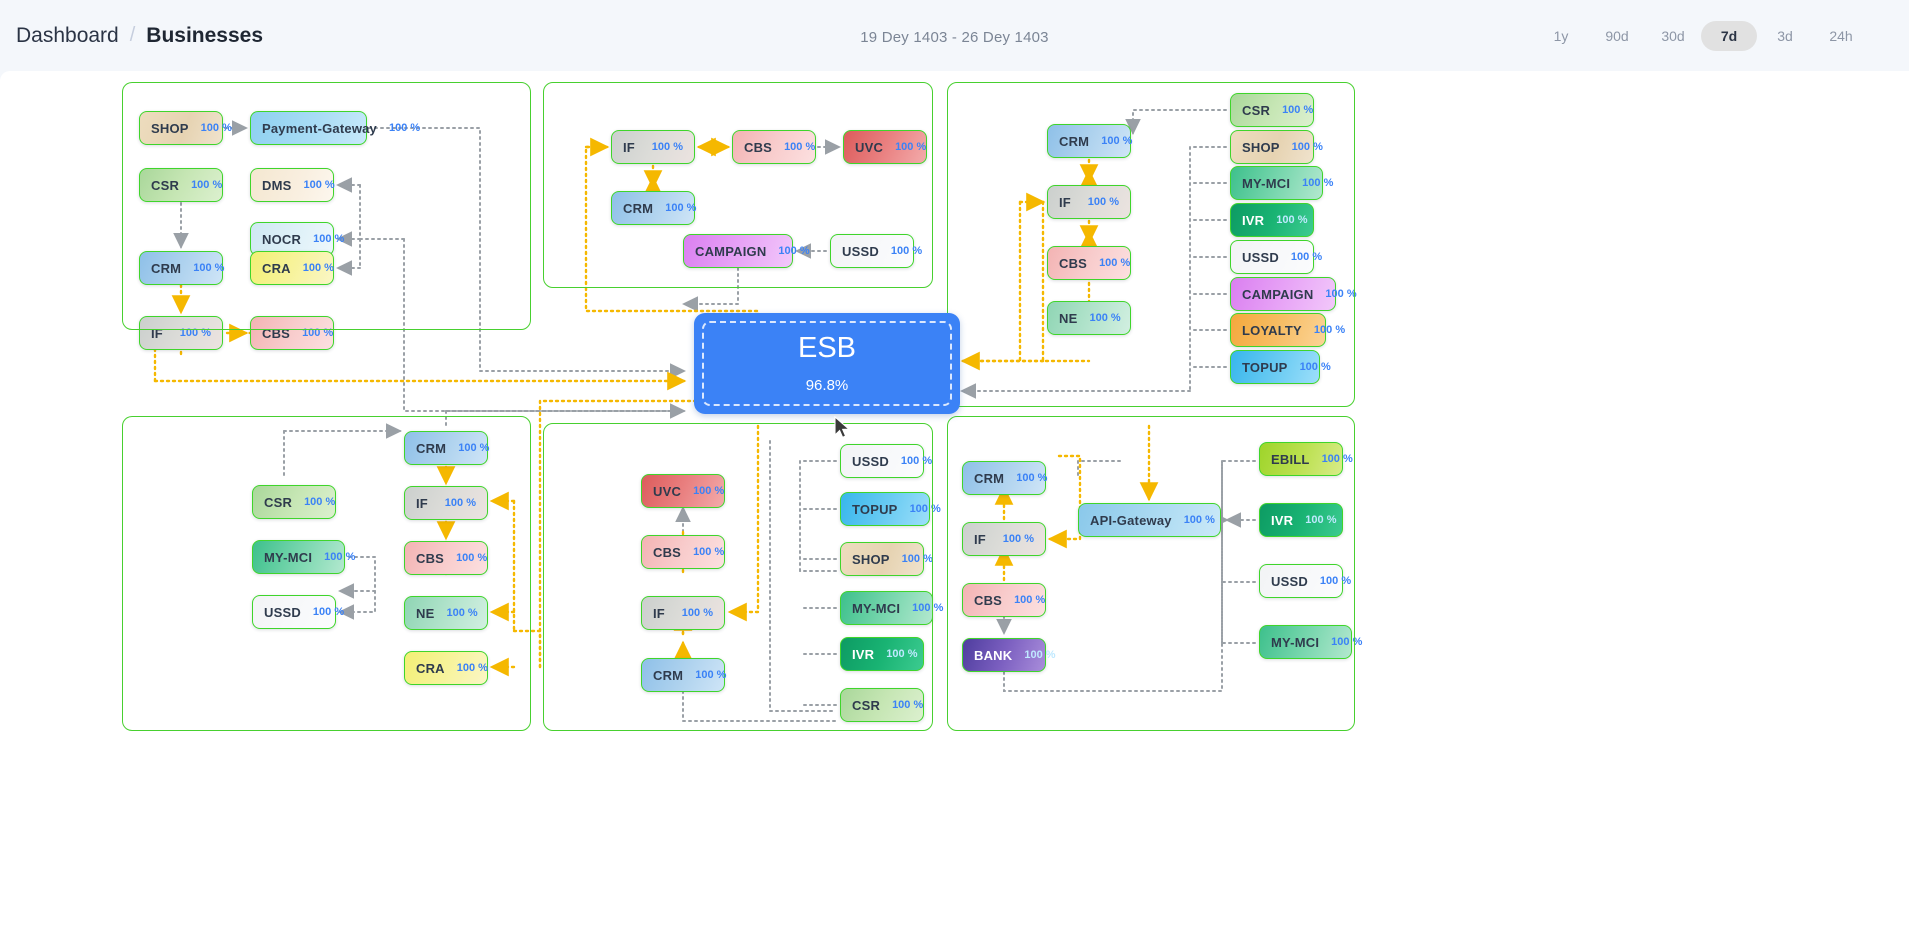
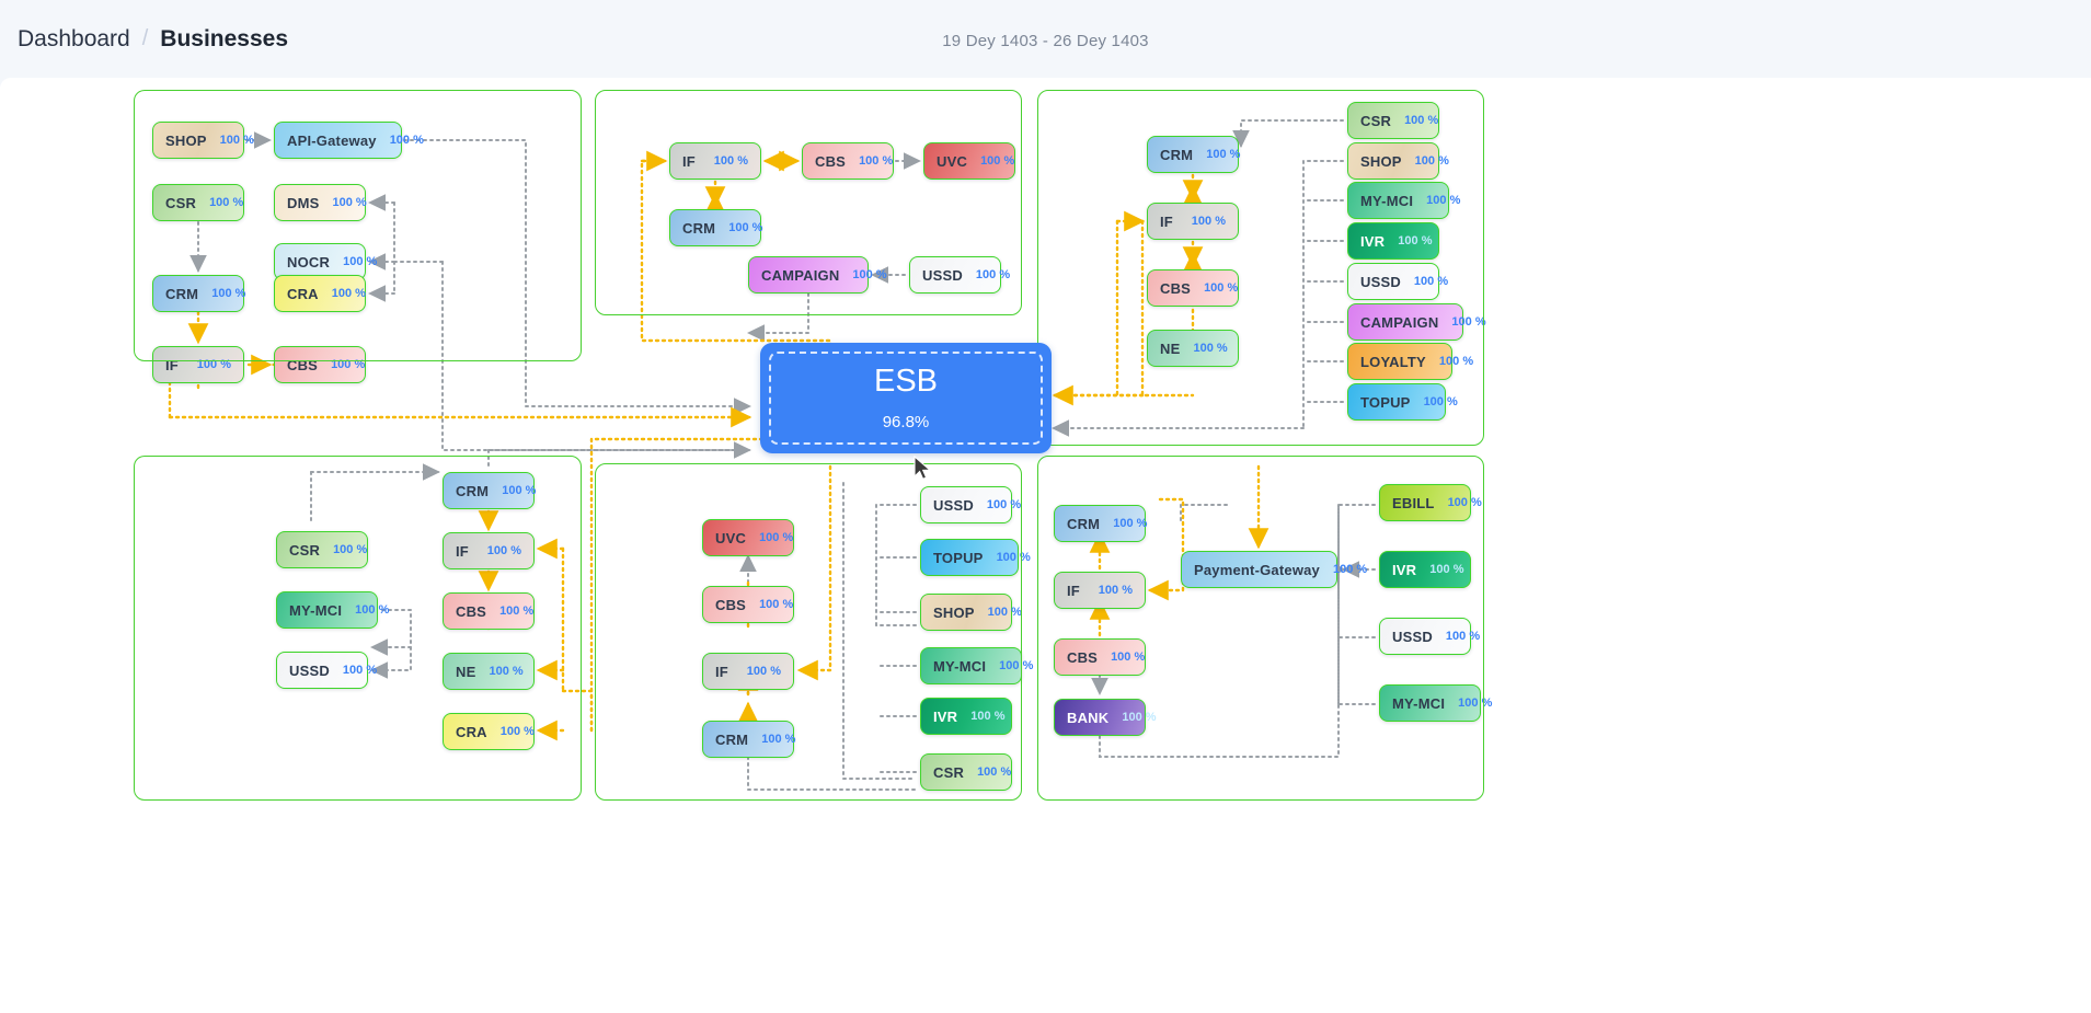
  Dashboard
  /
  Businesses
  19 Dey 1403 - 26 Dey 1403
- 1y
- 90d
- 30d
- 7d
- 3d
- 24h
  SHOP
  100 %
- Payment-Gateway
+ API-Gateway
  100 %
  CSR
  100 %
  DMS
  100 %
  NOCR
  100 %
  CRM
  100 %
  CRA
  100 %
  IF
  100 %
  CBS
  100 %
  IF
  100 %
  CBS
  100 %
  UVC
  100 %
  CRM
  100 %
  CAMPAIGN
  100 %
  USSD
  100 %
  CRM
  100 %
  IF
  100 %
  CBS
  100 %
  NE
  100 %
  CSR
  100 %
  SHOP
  100 %
  MY-MCI
  100 %
  IVR
  100 %
  USSD
  100 %
  CAMPAIGN
  100 %
  LOYALTY
  100 %
  TOPUP
  100 %
  CRM
  100 %
  CSR
  100 %
  IF
  100 %
  CBS
  100 %
  MY-MCI
  100 %
  USSD
  100 %
  NE
  100 %
  CRA
  100 %
  UVC
  100 %
  CBS
  100 %
  IF
  100 %
  CRM
  100 %
  USSD
  100 %
  TOPUP
  100 %
  SHOP
  100 %
  MY-MCI
  100 %
  IVR
  100 %
  CSR
  100 %
  CRM
  100 %
  IF
  100 %
  CBS
  100 %
  BANK
  100 %
- API-Gateway
+ Payment-Gateway
  100 %
  EBILL
  100 %
  IVR
  100 %
  USSD
  100 %
  MY-MCI
  100 %
  ESB
  96.8%
